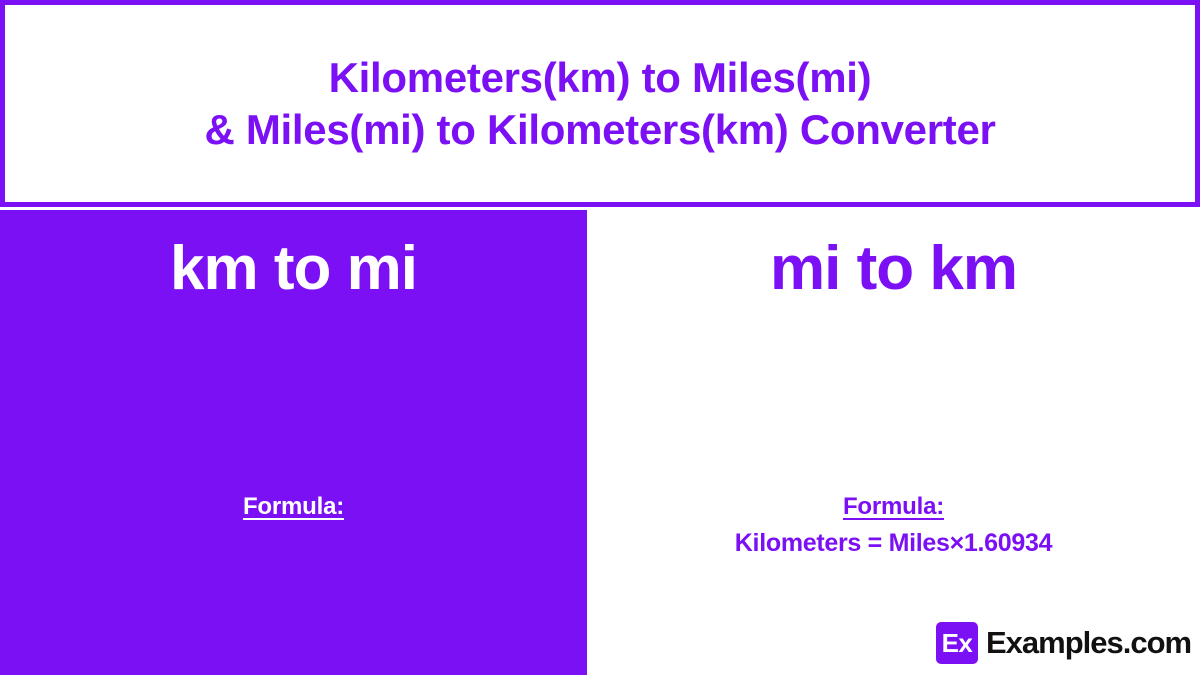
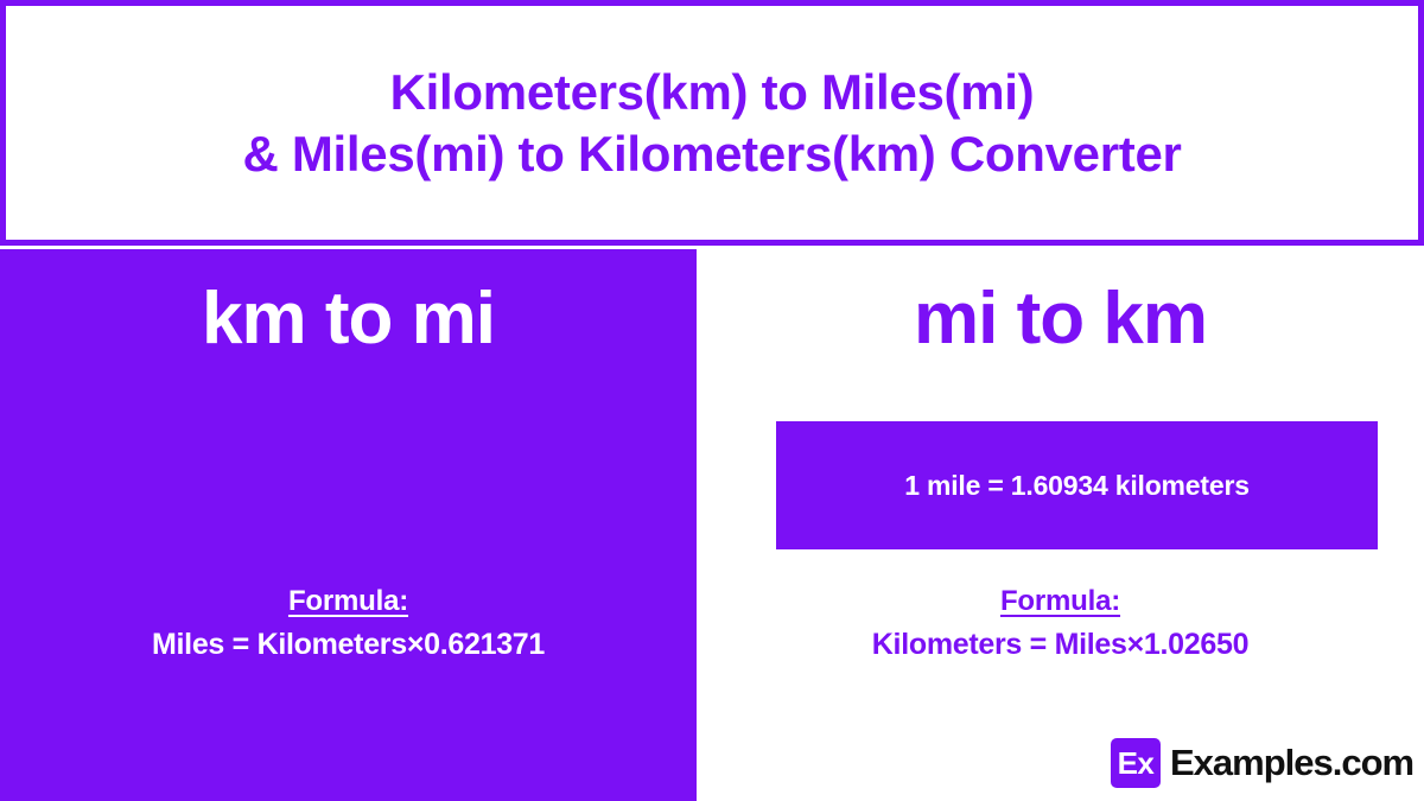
  Kilometers(km) to Miles(mi)
  & Miles(mi) to Kilometers(km) Converter
  km to mi
  Formula:
+ Miles = Kilometers×0.621371
  mi to km
+ 1 mile = 1.60934 kilometers
  Formula:
- Kilometers = Miles×1.60934
+ Kilometers = Miles×1.02650
  Ex
  Examples.com
